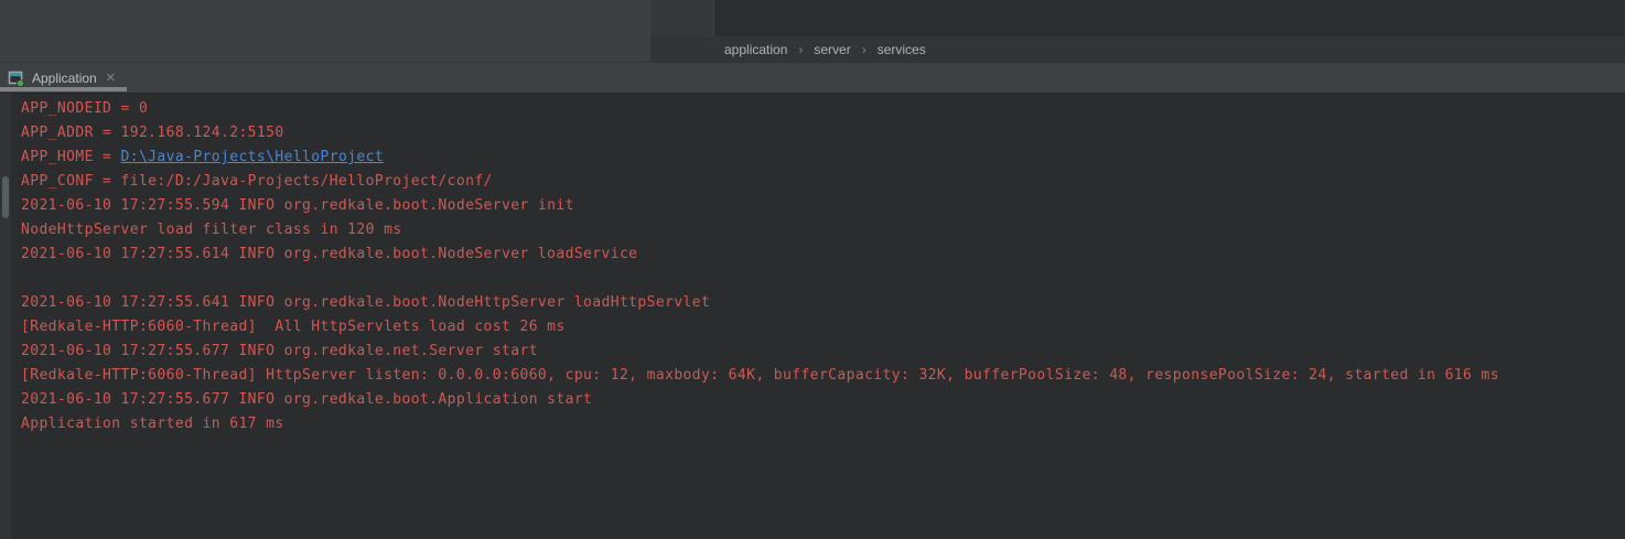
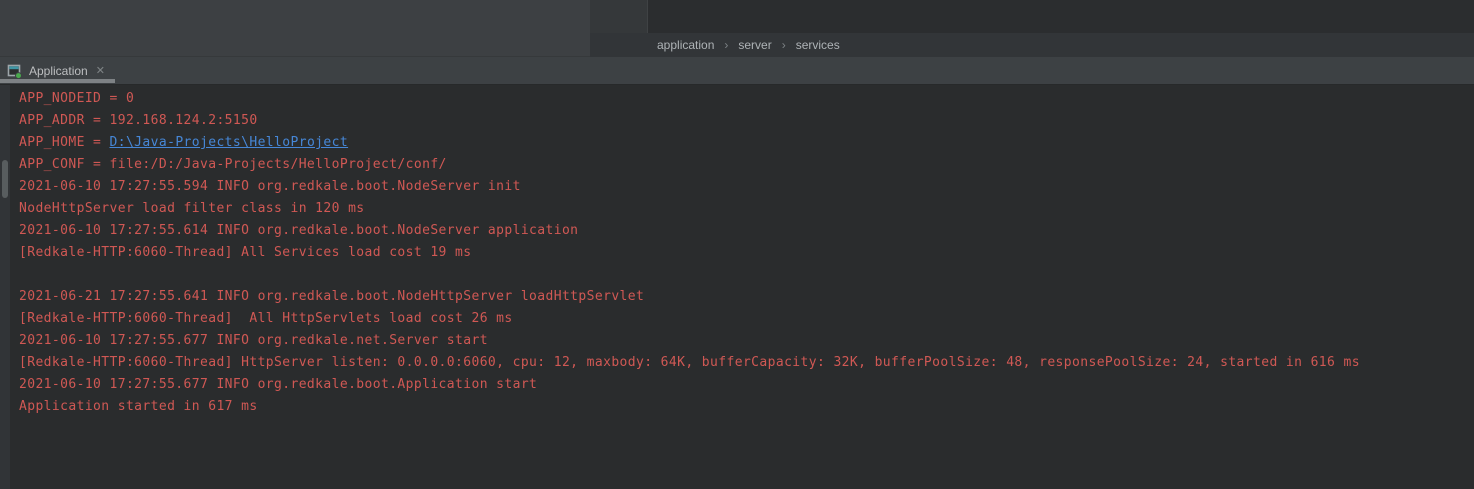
  application
  ›
  server
  ›
  services
  Application
  ✕
  APP_NODEID = 0
  APP_ADDR = 192.168.124.2:5150
  APP_HOME = D:\Java-Projects\HelloProject
  APP_CONF = file:/D:/Java-Projects/HelloProject/conf/
  2021-06-10 17:27:55.594 INFO org.redkale.boot.NodeServer init
  NodeHttpServer load filter class in 120 ms
- 2021-06-10 17:27:55.614 INFO org.redkale.boot.NodeServer loadService
+ 2021-06-10 17:27:55.614 INFO org.redkale.boot.NodeServer application
+ [Redkale-HTTP:6060-Thread] All Services load cost 19 ms
- 2021-06-10 17:27:55.641 INFO org.redkale.boot.NodeHttpServer loadHttpServlet
+ 2021-06-21 17:27:55.641 INFO org.redkale.boot.NodeHttpServer loadHttpServlet
  [Redkale-HTTP:6060-Thread] All HttpServlets load cost 26 ms
  2021-06-10 17:27:55.677 INFO org.redkale.net.Server start
  [Redkale-HTTP:6060-Thread] HttpServer listen: 0.0.0.0:6060, cpu: 12, maxbody: 64K, bufferCapacity: 32K, bufferPoolSize: 48, responsePoolSize: 24, started in 616 ms
  2021-06-10 17:27:55.677 INFO org.redkale.boot.Application start
  Application started in 617 ms
